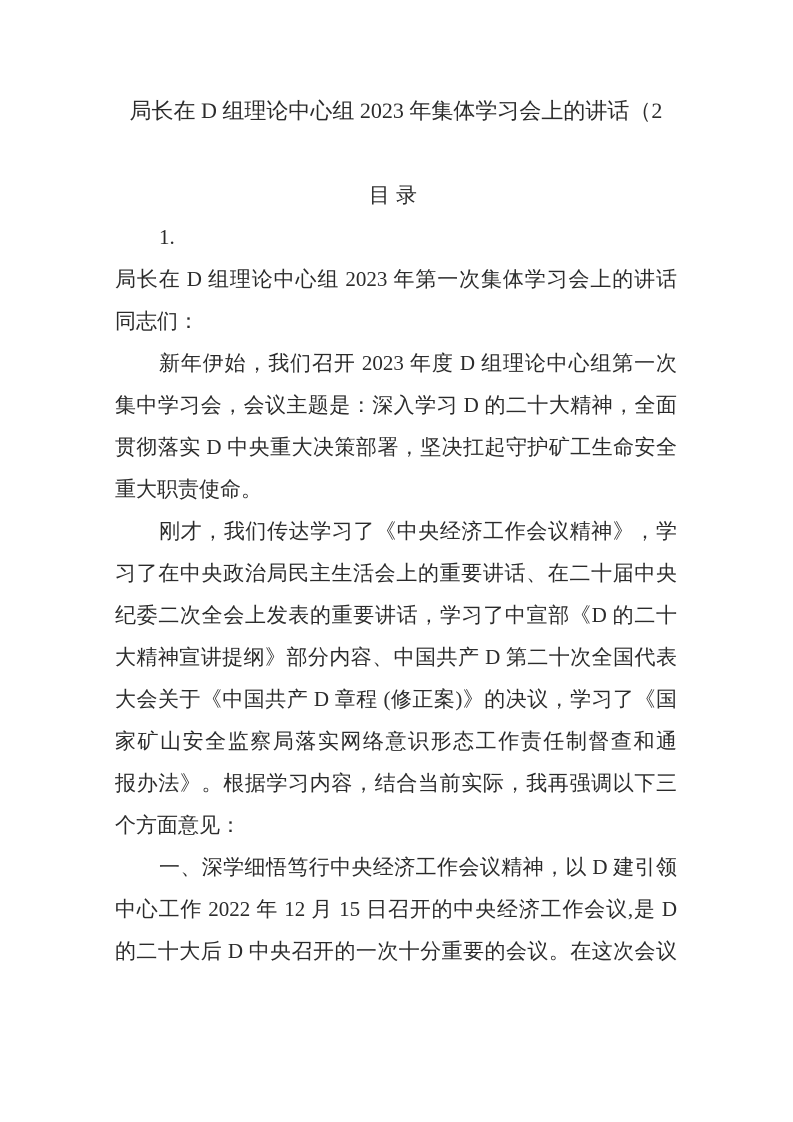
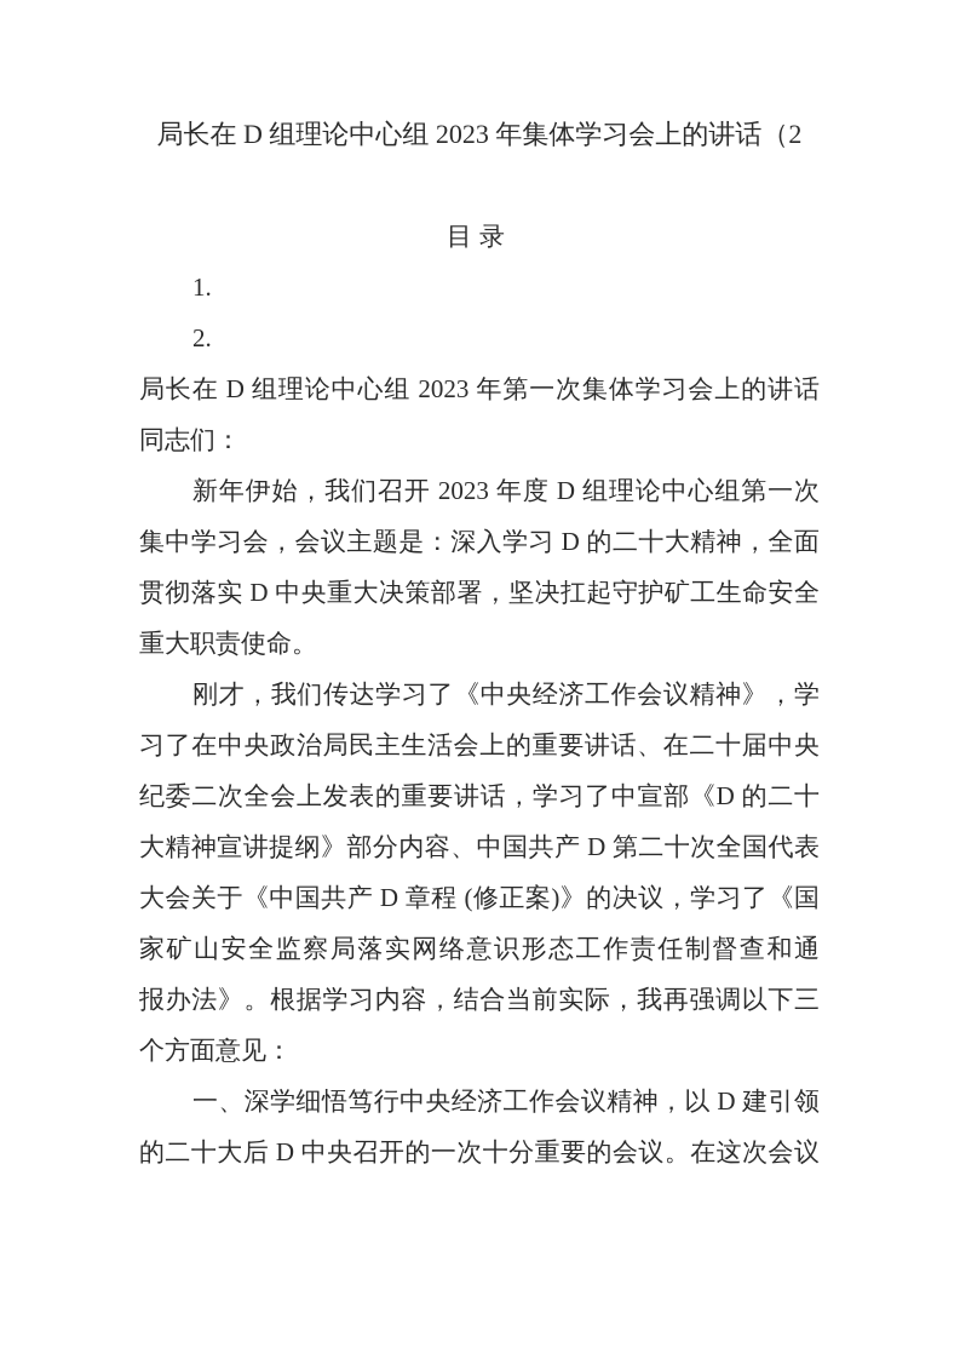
  局长在 D 组理论中心组 2023 年集体学习会上的讲话（2
  目录
  1.
+ 2.
  局长在 D 组理论中心组 2023 年第一次集体学习会上的讲话
  同志们：
  新年伊始，我们召开 2023 年度 D 组理论中心组第一次
  集中学习会，会议主题是：深入学习 D 的二十大精神，全面
  贯彻落实 D 中央重大决策部署，坚决扛起守护矿工生命安全
  重大职责使命。
  刚才，我们传达学习了《中央经济工作会议精神》，学
  习了在中央政治局民主生活会上的重要讲话、在二十届中央
  纪委二次全会上发表的重要讲话，学习了中宣部《D 的二十
  大精神宣讲提纲》部分内容、中国共产 D 第二十次全国代表
  大会关于《中国共产 D 章程 (修正案)》的决议，学习了《国
  家矿山安全监察局落实网络意识形态工作责任制督查和通
  报办法》。根据学习内容，结合当前实际，我再强调以下三
  个方面意见：
  一、深学细悟笃行中央经济工作会议精神，以 D 建引领
- 中心工作 2022 年 12 月 15 日召开的中央经济工作会议,是 D
  的二十大后 D 中央召开的一次十分重要的会议。在这次会议
